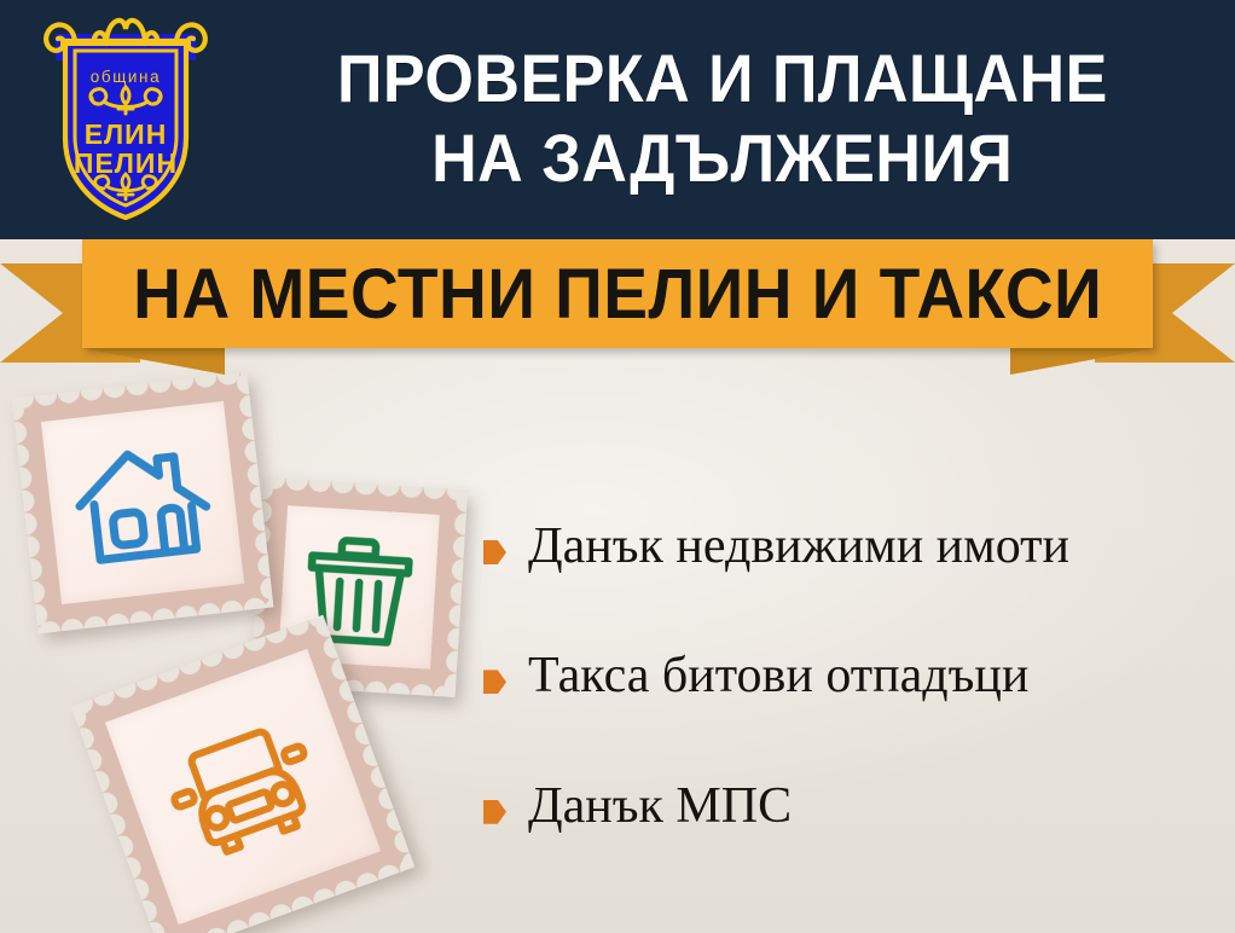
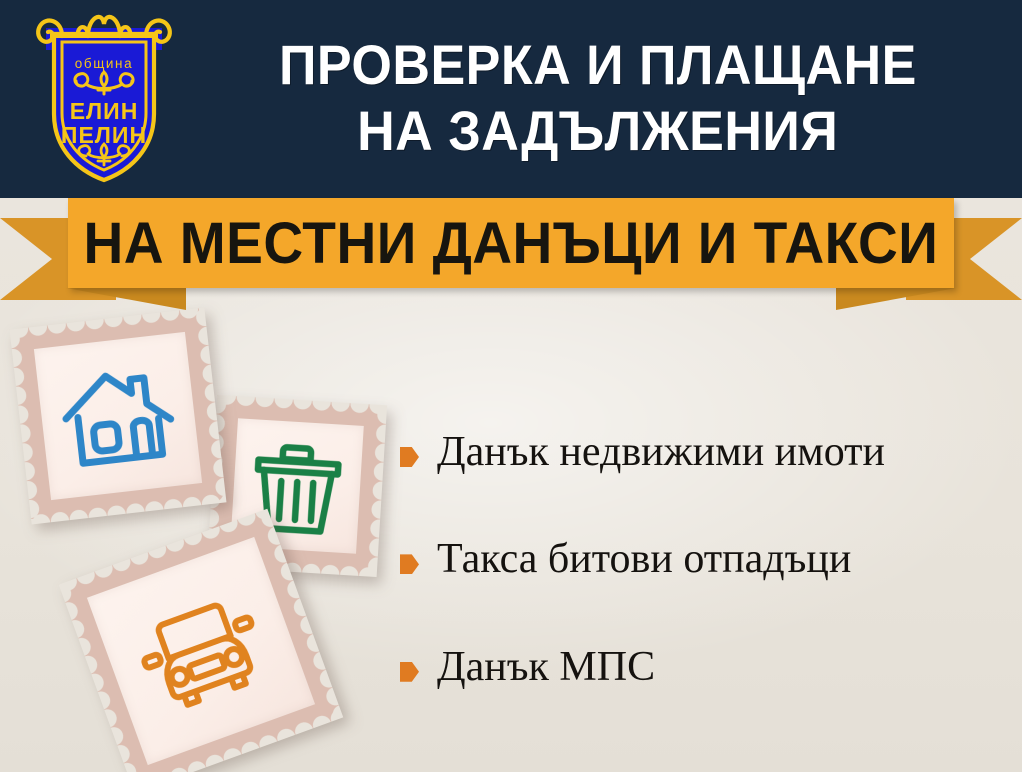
  община
  ЕЛИН
  ПЕЛИН
  ПРОВЕРКА И ПЛАЩАНЕ
  НА ЗАДЪЛЖЕНИЯ
- НА МЕСТНИ ПЕЛИН И ТАКСИ
+ НА МЕСТНИ ДАНЪЦИ И ТАКСИ
  Данък недвижими имоти
  Такса битови отпадъци
  Данък МПС
